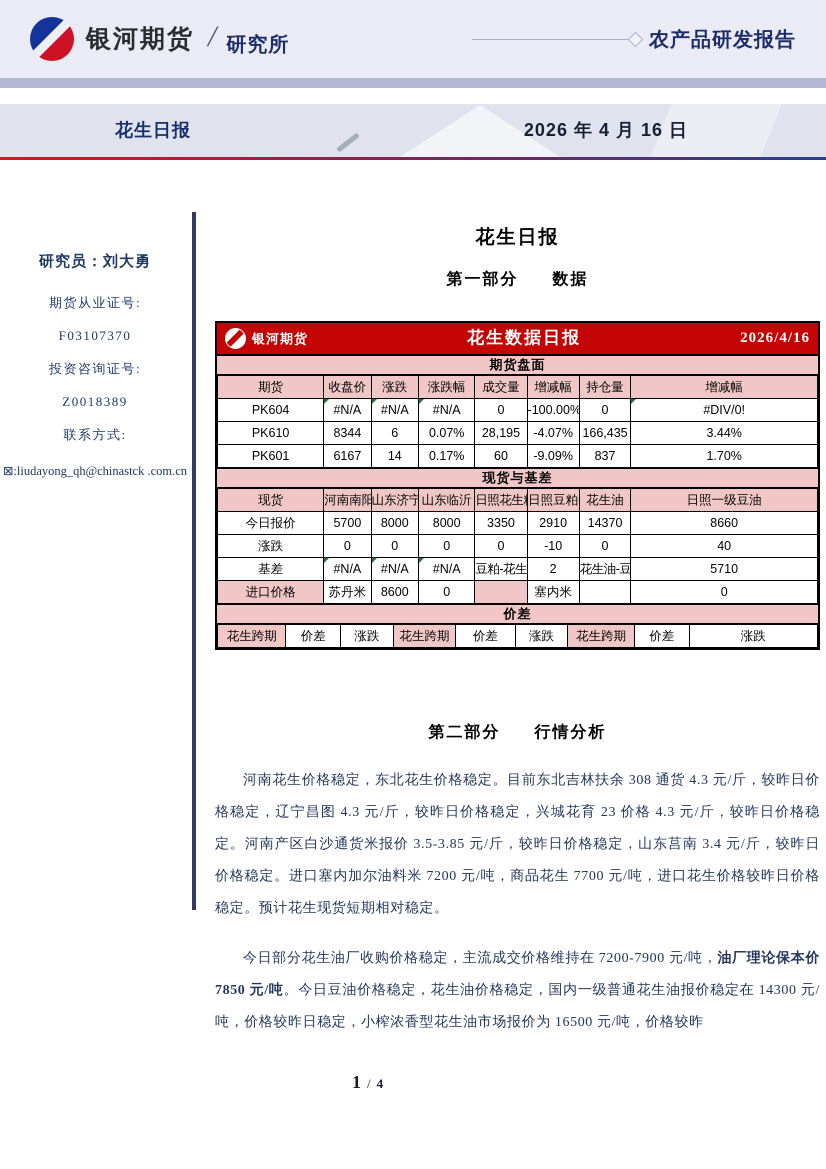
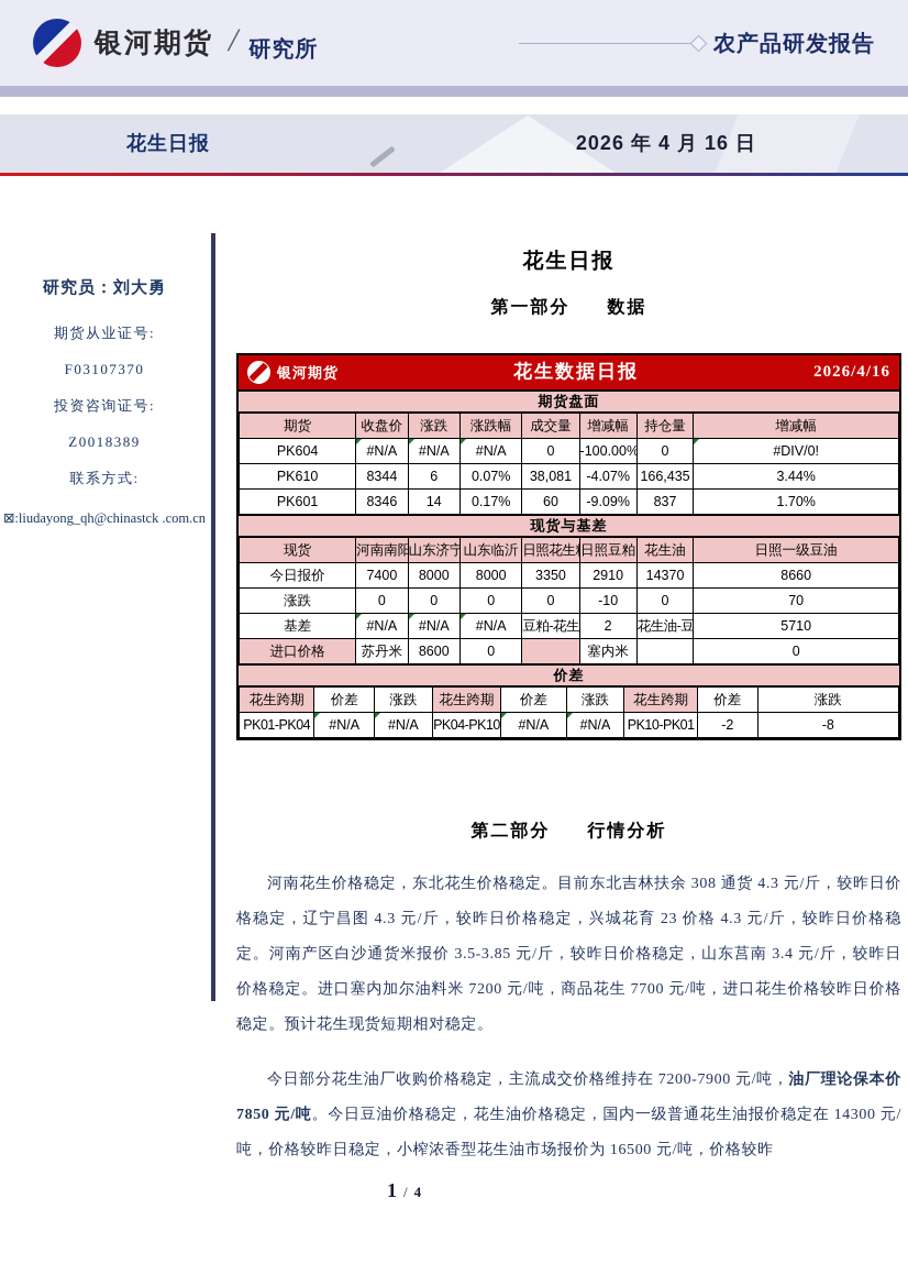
  银河期货
  /
  研究所
  农产品研发报告
  花生日报
  2026 年 4 月 16 日
  研究员：刘大勇
  期货从业证号:
  F03107370
  投资咨询证号:
  Z0018389
  联系方式:
  ⊠:liudayong_qh@chinastck .com.cn
  花生日报
  第一部分 数据
  银河期货
  花生数据日报
  2026/4/16
  期货盘面
  期货	收盘价	涨跌	涨跌幅	成交量	增减幅	持仓量	增减幅
  PK604	#N/A	#N/A	#N/A	0	-100.00%	0	#DIV/0!
- PK610	8344	6	0.07%	28,195	-4.07%	166,435	3.44%
+ PK610	8344	6	0.07%	38,081	-4.07%	166,435	3.44%
- PK601	6167	14	0.17%	60	-9.09%	837	1.70%
+ PK601	8346	14	0.17%	60	-9.09%	837	1.70%
  现货与基差
  现货	河南南阳	山东济宁	山东临沂	日照花生	日照豆粕	花生油	日照一级豆油
- 今日报价	5700	8000	8000	3350	2910	14370	8660
+ 今日报价	7400	8000	8000	3350	2910	14370	8660
- 涨跌	0	0	0	0	-10	0	40
+ 涨跌	0	0	0	0	-10	0	70
  基差	#N/A	#N/A	#N/A	豆粕-花生	2	花生油-豆	5710
  进口价格	苏丹米	8600	0		塞内米		0
  价差
  花生跨期	价差	涨跌	花生跨期	价差	涨跌	花生跨期	价差	涨跌
+ PK01-PK04	#N/A	#N/A	PK04-PK10	#N/A	#N/A	PK10-PK01	-2	-8
  第二部分 行情分析
  河南花生价格稳定，东北花生价格稳定。目前东北吉林扶余 308 通货 4.3 元/斤，较昨日价格稳定，辽宁昌图 4.3 元/斤，较昨日价格稳定，兴城花育 23 价格 4.3 元/斤，较昨日价格稳定。河南产区白沙通货米报价 3.5-3.85 元/斤，较昨日价格稳定，山东莒南 3.4 元/斤，较昨日价格稳定。进口塞内加尔油料米 7200 元/吨，商品花生 7700 元/吨，进口花生价格较昨日价格稳定。预计花生现货短期相对稳定。
  今日部分花生油厂收购价格稳定，主流成交价格维持在 7200-7900 元/吨，油厂理论保本价 7850 元/吨。今日豆油价格稳定，花生油价格稳定，国内一级普通花生油报价稳定在 14300 元/吨，价格较昨日稳定，小榨浓香型花生油市场报价为 16500 元/吨，价格较昨
  1 / 4
